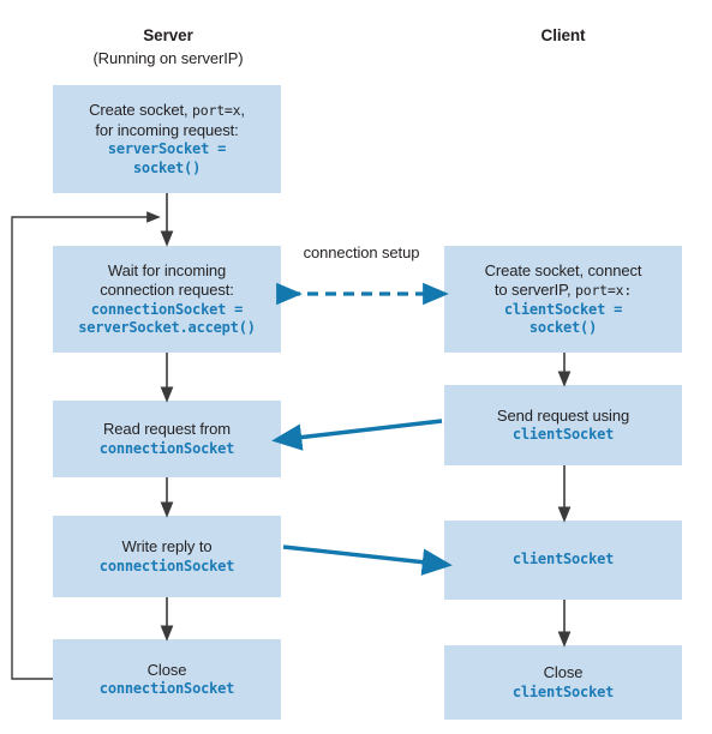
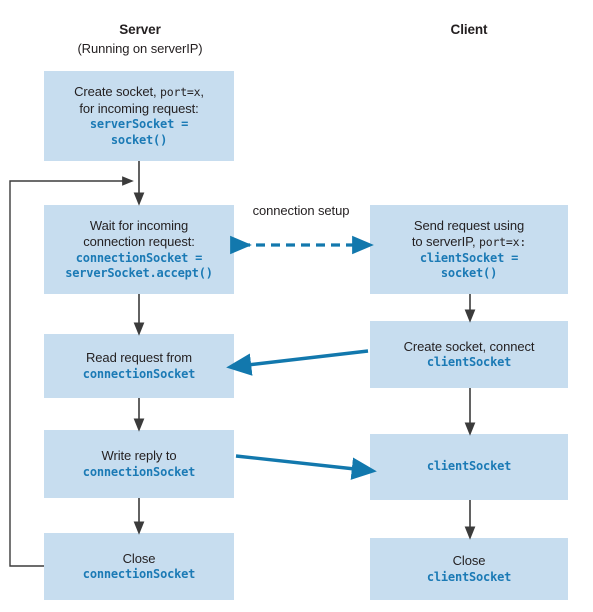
  Server
  (Running on serverIP)
  Client
  connection setup
  Create socket, port=x,
  for incoming request:
  serverSocket =
  socket()
  Wait for incoming
  connection request:
  connectionSocket =
  serverSocket.accept()
  Read request from
  connectionSocket
  Write reply to
  connectionSocket
  Close
  connectionSocket
- Create socket, connect
+ Send request using
  to serverIP, port=x:
  clientSocket =
  socket()
- Send request using
+ Create socket, connect
  clientSocket
  clientSocket
  Close
  clientSocket
